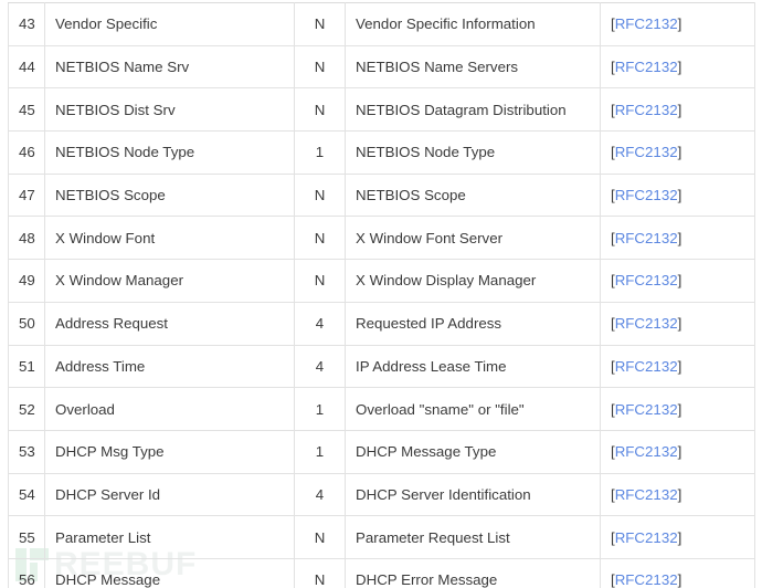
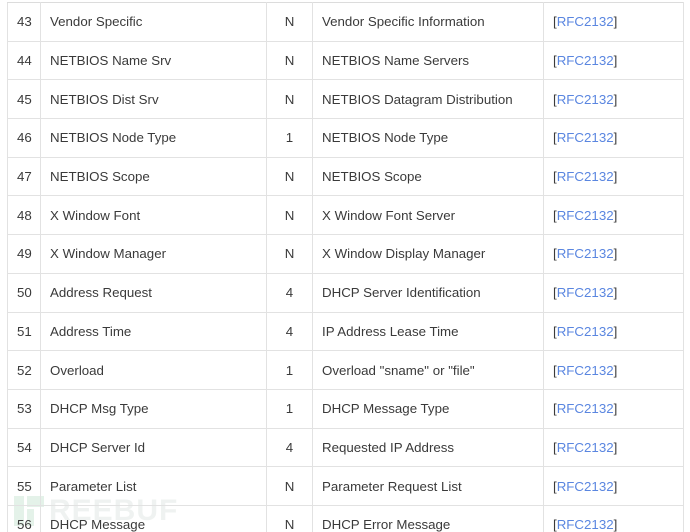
  REEBUF
  43	Vendor Specific	N	Vendor Specific Information	[RFC2132]
  44	NETBIOS Name Srv	N	NETBIOS Name Servers	[RFC2132]
  45	NETBIOS Dist Srv	N	NETBIOS Datagram Distribution	[RFC2132]
  46	NETBIOS Node Type	1	NETBIOS Node Type	[RFC2132]
  47	NETBIOS Scope	N	NETBIOS Scope	[RFC2132]
  48	X Window Font	N	X Window Font Server	[RFC2132]
  49	X Window Manager	N	X Window Display Manager	[RFC2132]
- 50	Address Request	4	Requested IP Address	[RFC2132]
+ 50	Address Request	4	DHCP Server Identification	[RFC2132]
  51	Address Time	4	IP Address Lease Time	[RFC2132]
  52	Overload	1	Overload "sname" or "file"	[RFC2132]
  53	DHCP Msg Type	1	DHCP Message Type	[RFC2132]
- 54	DHCP Server Id	4	DHCP Server Identification	[RFC2132]
+ 54	DHCP Server Id	4	Requested IP Address	[RFC2132]
  55	Parameter List	N	Parameter Request List	[RFC2132]
  56	DHCP Message	N	DHCP Error Message	[RFC2132]
